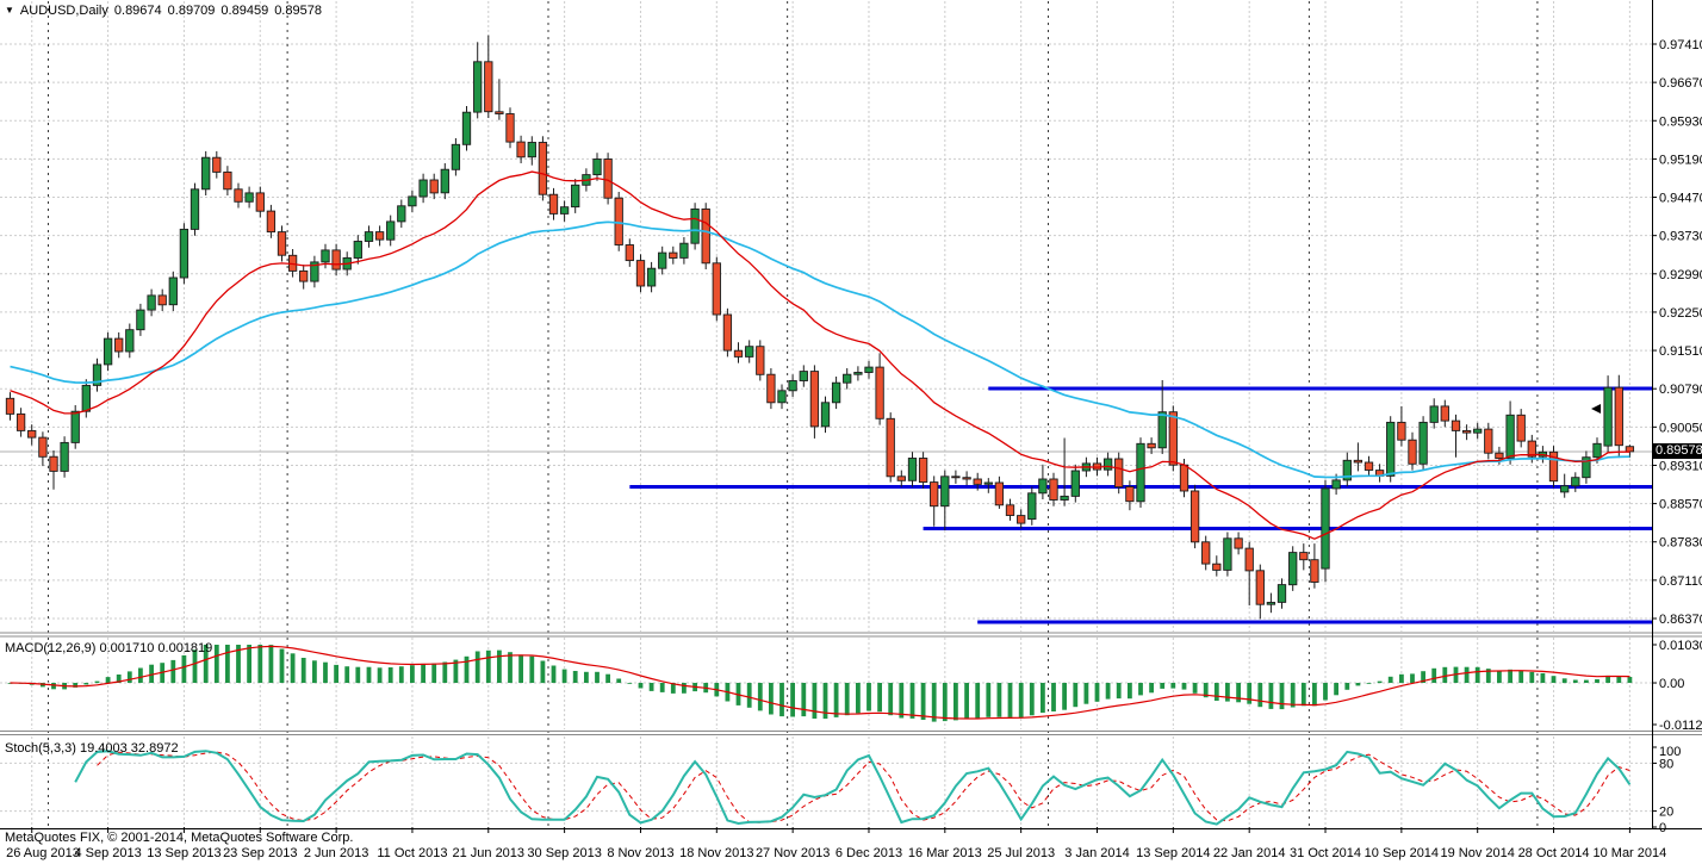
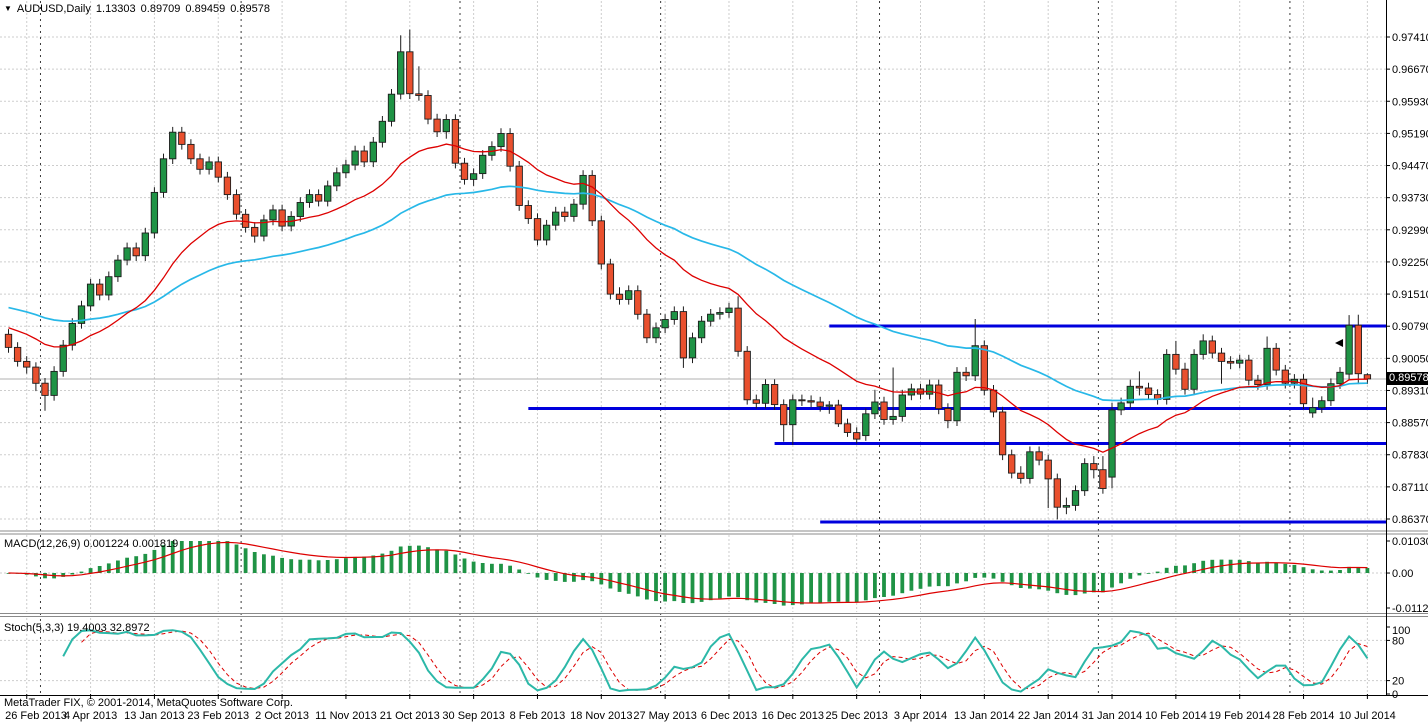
- 26 Aug 2013
+ 26 Feb 2013
- 4 Sep 2013
+ 4 Apr 2013
- 13 Sep 2013
+ 13 Jan 2013
- 23 Sep 2013
+ 23 Feb 2013
- 2 Jun 2013
+ 2 Oct 2013
- 11 Oct 2013
+ 11 Nov 2013
- 21 Jun 2013
+ 21 Oct 2013
  30 Sep 2013
- 8 Nov 2013
+ 8 Feb 2013
  18 Nov 2013
- 27 Nov 2013
+ 27 May 2013
  6 Dec 2013
- 16 Mar 2013
+ 16 Dec 2013
- 25 Jul 2013
+ 25 Dec 2013
- 3 Jan 2014
+ 3 Apr 2014
- 13 Sep 2014
+ 13 Jan 2014
  22 Jan 2014
- 31 Oct 2014
+ 31 Jan 2014
- 10 Sep 2014
+ 10 Feb 2014
- 19 Nov 2014
+ 19 Feb 2014
- 28 Oct 2014
+ 28 Feb 2014
- 10 Mar 2014
+ 10 Jul 2014
  0.9741
  0.9667
  0.9593
  0.9519
  0.9447
  0.9373
  0.9299
  0.9225
  0.9151
  0.9079
  0.9005
  0.8931
  0.8857
  0.8783
  0.8711
  0.8637
  0.0103
  0.00
  -0.0112
  100
  80
  20
  0
- ▼ AUDUSD,Daily 0.89674 0.89709 0.89459 0.89578
+ ▼ AUDUSD,Daily 1.13303 0.89709 0.89459 0.89578
- MACD(12,26,9) 0.001710 0.001819
+ MACD(12,26,9) 0.001224 0.001819
  Stoch(5,3,3) 19.4003 32.8972
- MetaQuotes FIX, © 2001-2014, MetaQuotes Software Corp.
+ MetaTrader FIX, © 2001-2014, MetaQuotes Software Corp.
  0.89578
